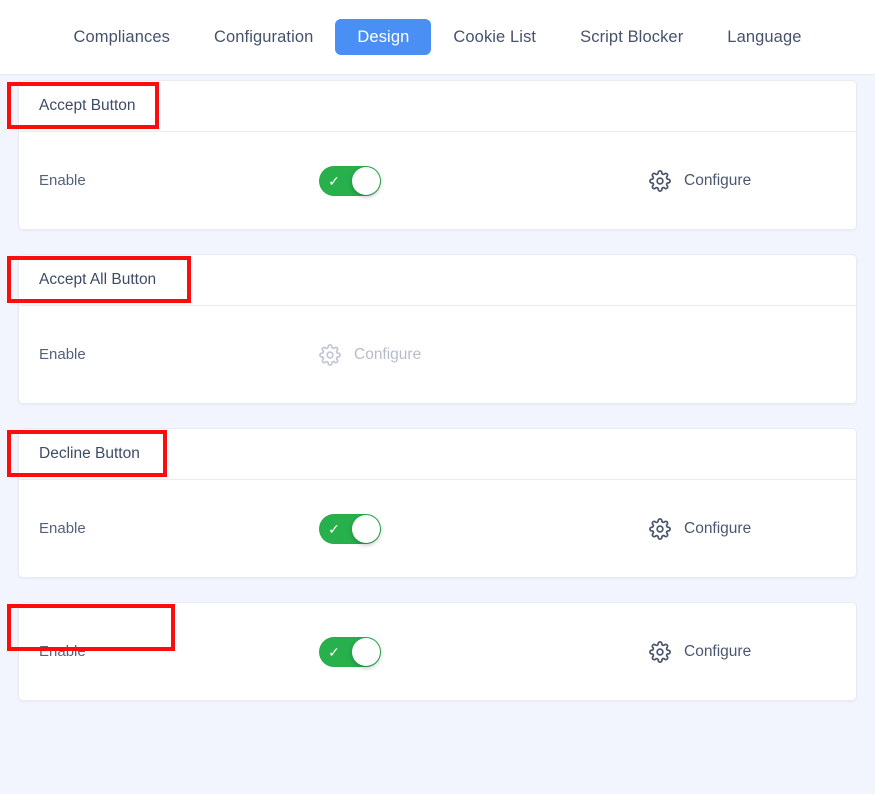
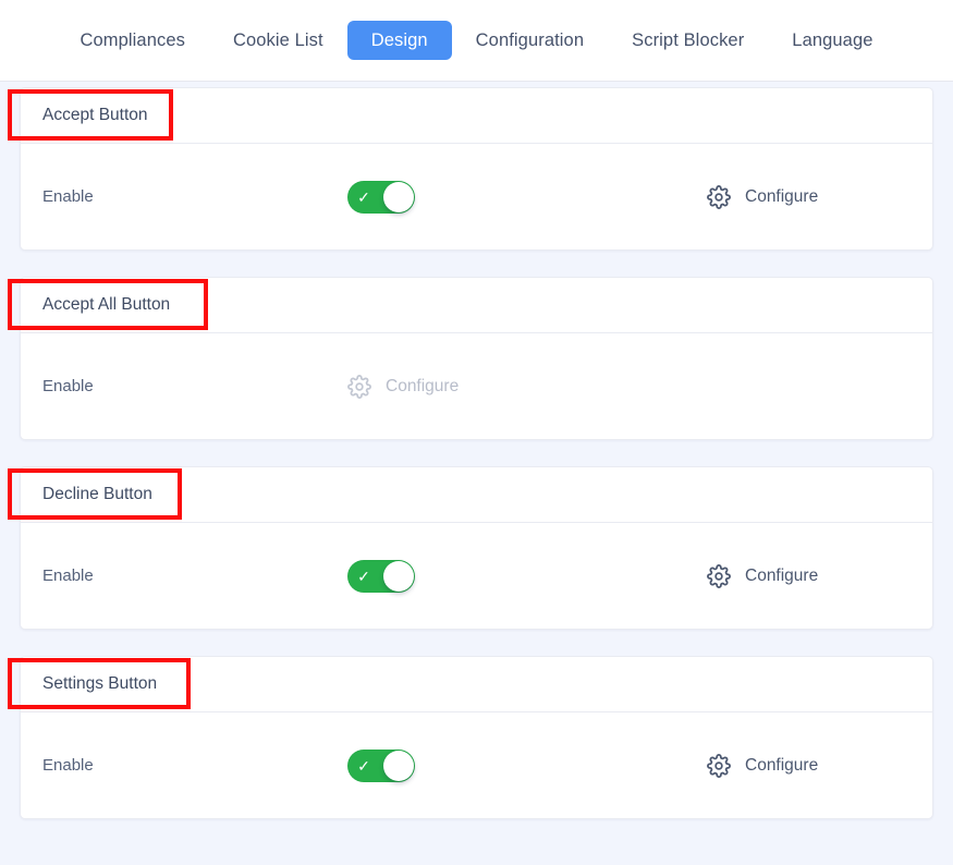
  Compliances
- Configuration
+ Cookie List
  Design
- Cookie List
+ Configuration
  Script Blocker
  Language
  Accept Button
  Enable
  ✓
  Configure
  Accept All Button
  Enable
  Configure
  Decline Button
  Enable
  ✓
  Configure
+ Settings Button
  Enable
  ✓
  Configure
